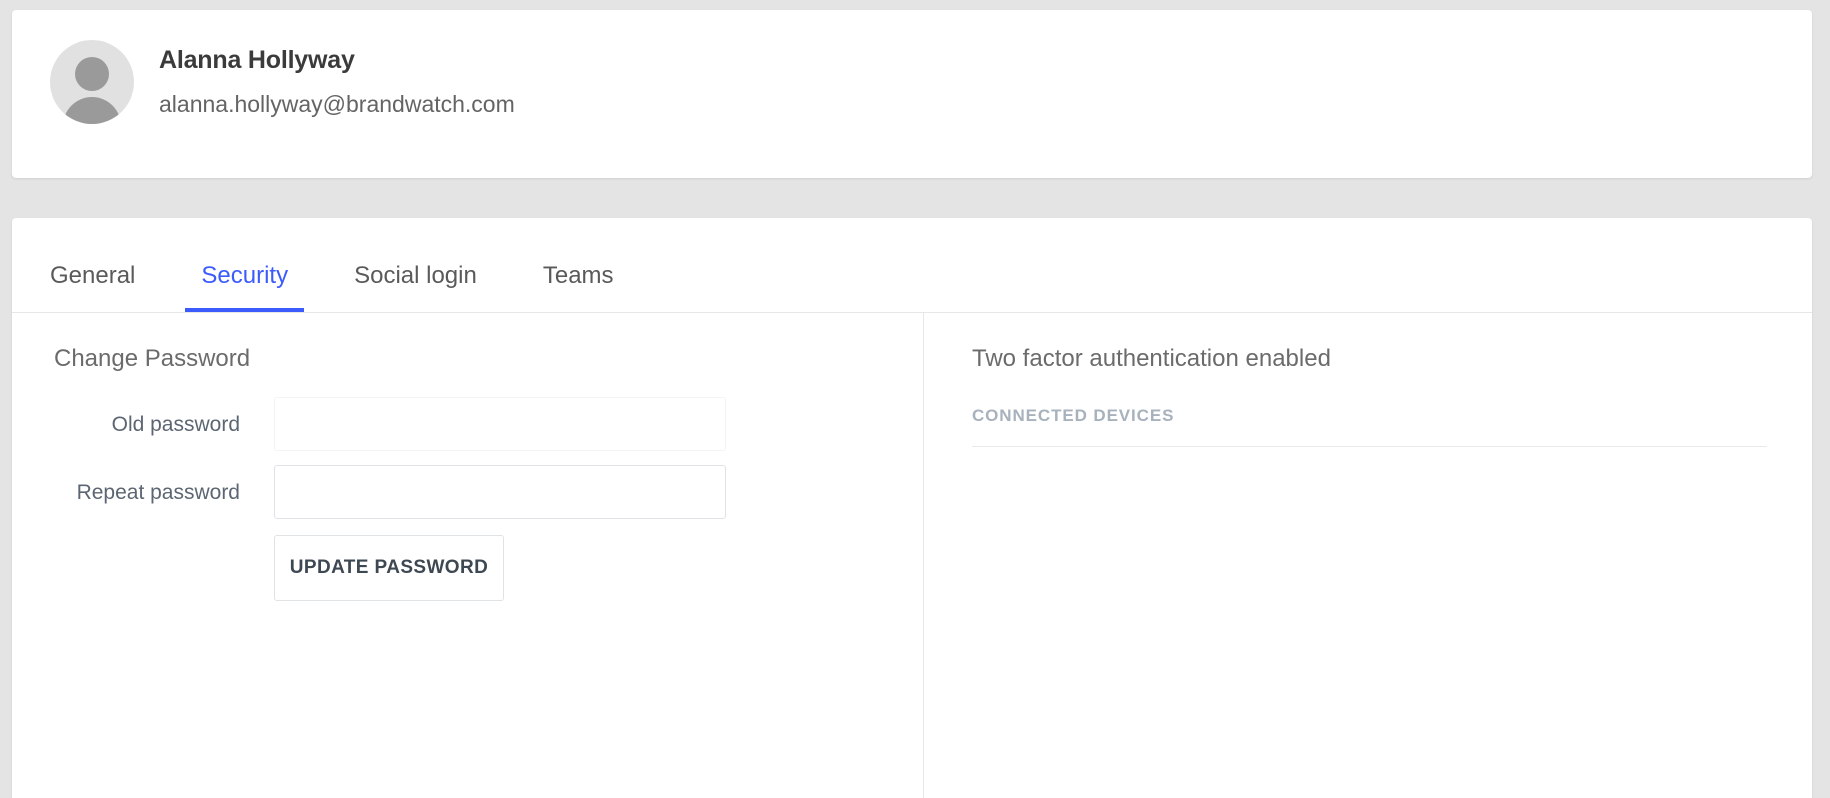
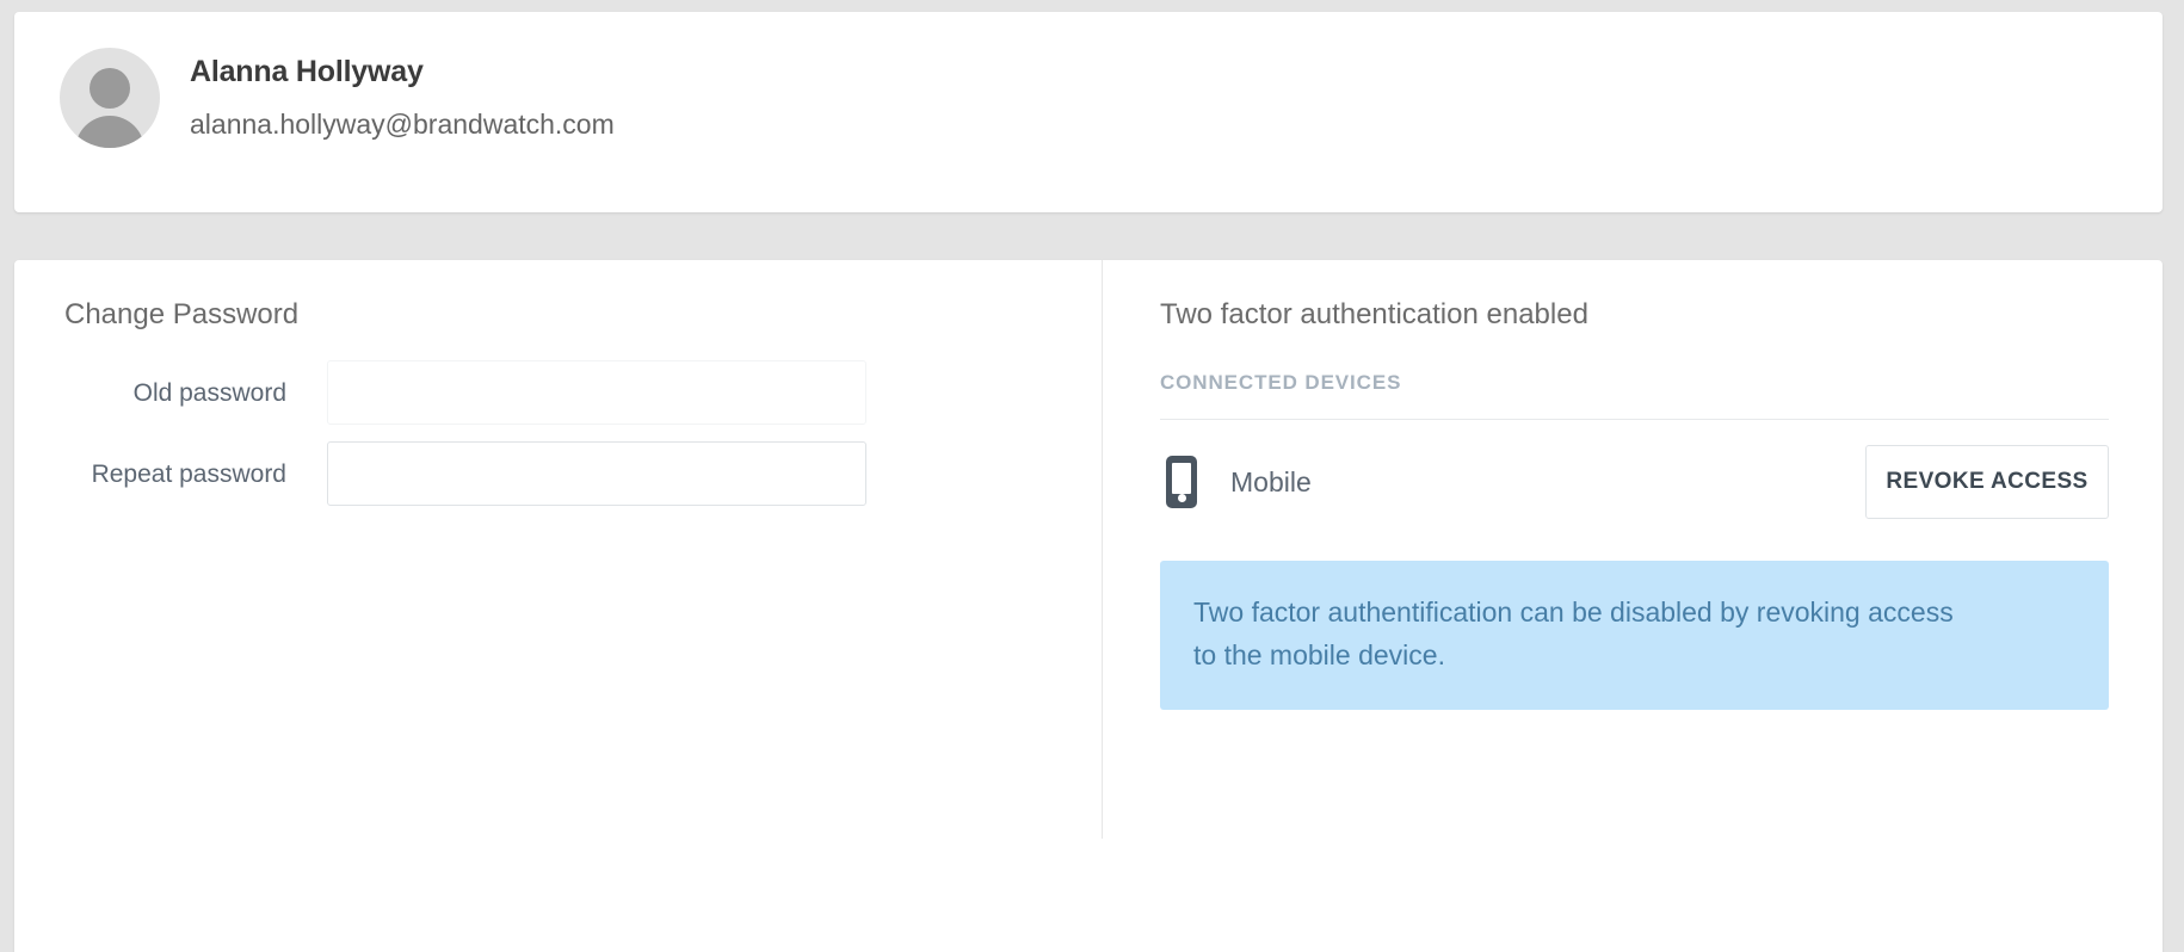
  Alanna Hollyway
  alanna.hollyway@brandwatch.com
- General
- Security
- Social login
- Teams
  Change Password
  Old password
  Repeat password
- UPDATE PASSWORD
  Two factor authentication enabled
  CONNECTED DEVICES
+ Mobile
+ REVOKE ACCESS
+ Two factor authentification can be disabled by revoking access to the mobile device.
